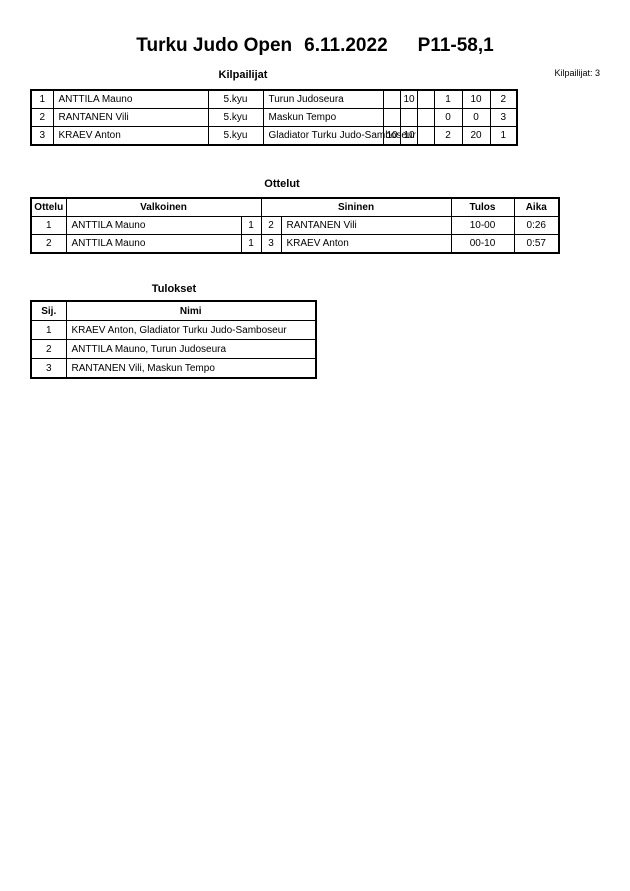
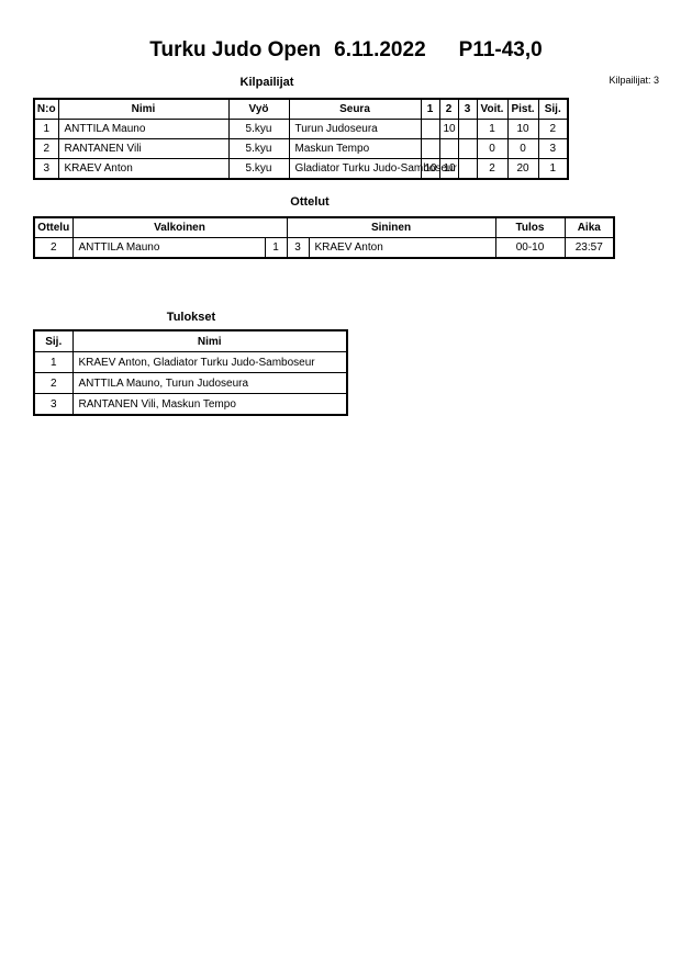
- Turku Judo Open 6.11.2022 P11-58,1
+ Turku Judo Open 6.11.2022 P11-43,0
  Kilpailijat: 3
  Kilpailijat
+ N:o	Nimi	Vyö	Seura	1	2	3	Voit.	Pist.	Sij.
  1	ANTTILA Mauno	5.kyu	Turun Judoseura		10		1	10	2
  2	RANTANEN Vili	5.kyu	Maskun Tempo				0	0	3
  3	KRAEV Anton	5.kyu	Gladiator Turku Judo-Sambs	10	10		2	20	1
  Ottelut
  Ottelu	Valkoinen	Sininen	Tulos	Aika
- 1	ANTTILA Mauno	1	2	RANTANEN Vili	10-00	0:26
- 2	ANTTILA Mauno	1	3	KRAEV Anton	00-10	0:57
+ 2	ANTTILA Mauno	1	3	KRAEV Anton	00-10	23:57
  Tulokset
  Sij.	Nimi
  1	KRAEV Anton, Gladiator Turku Judo-Samboseur
  2	ANTTILA Mauno, Turun Judoseura
  3	RANTANEN Vili, Maskun Tempo
